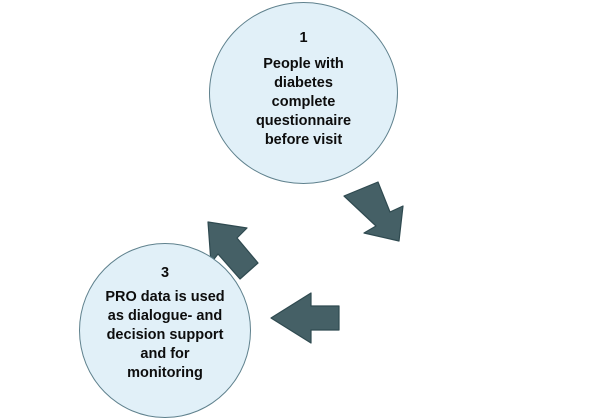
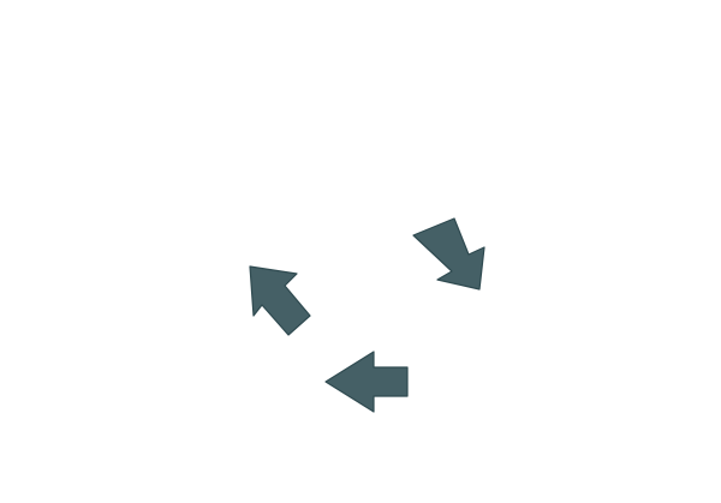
- 1
- People with
- diabetes
- complete
- questionnaire
- before visit
- 3
- PRO data is used
- as dialogue- and
- decision support
- and for
- monitoring
